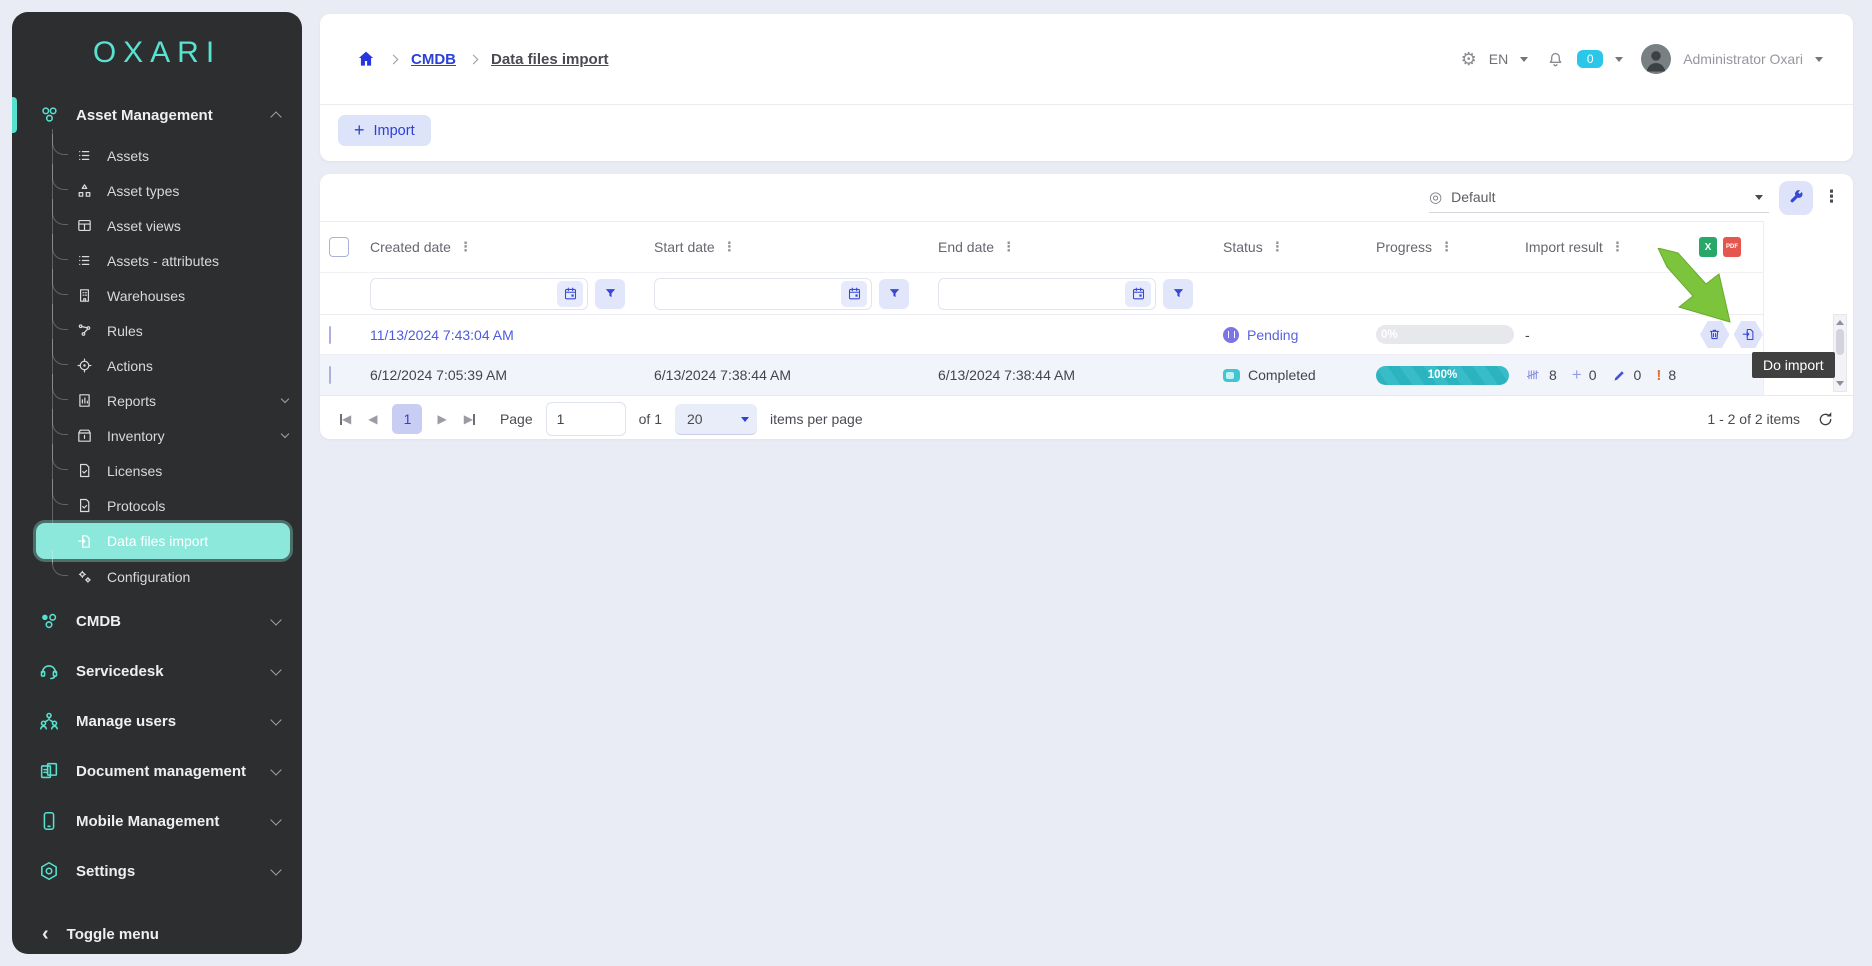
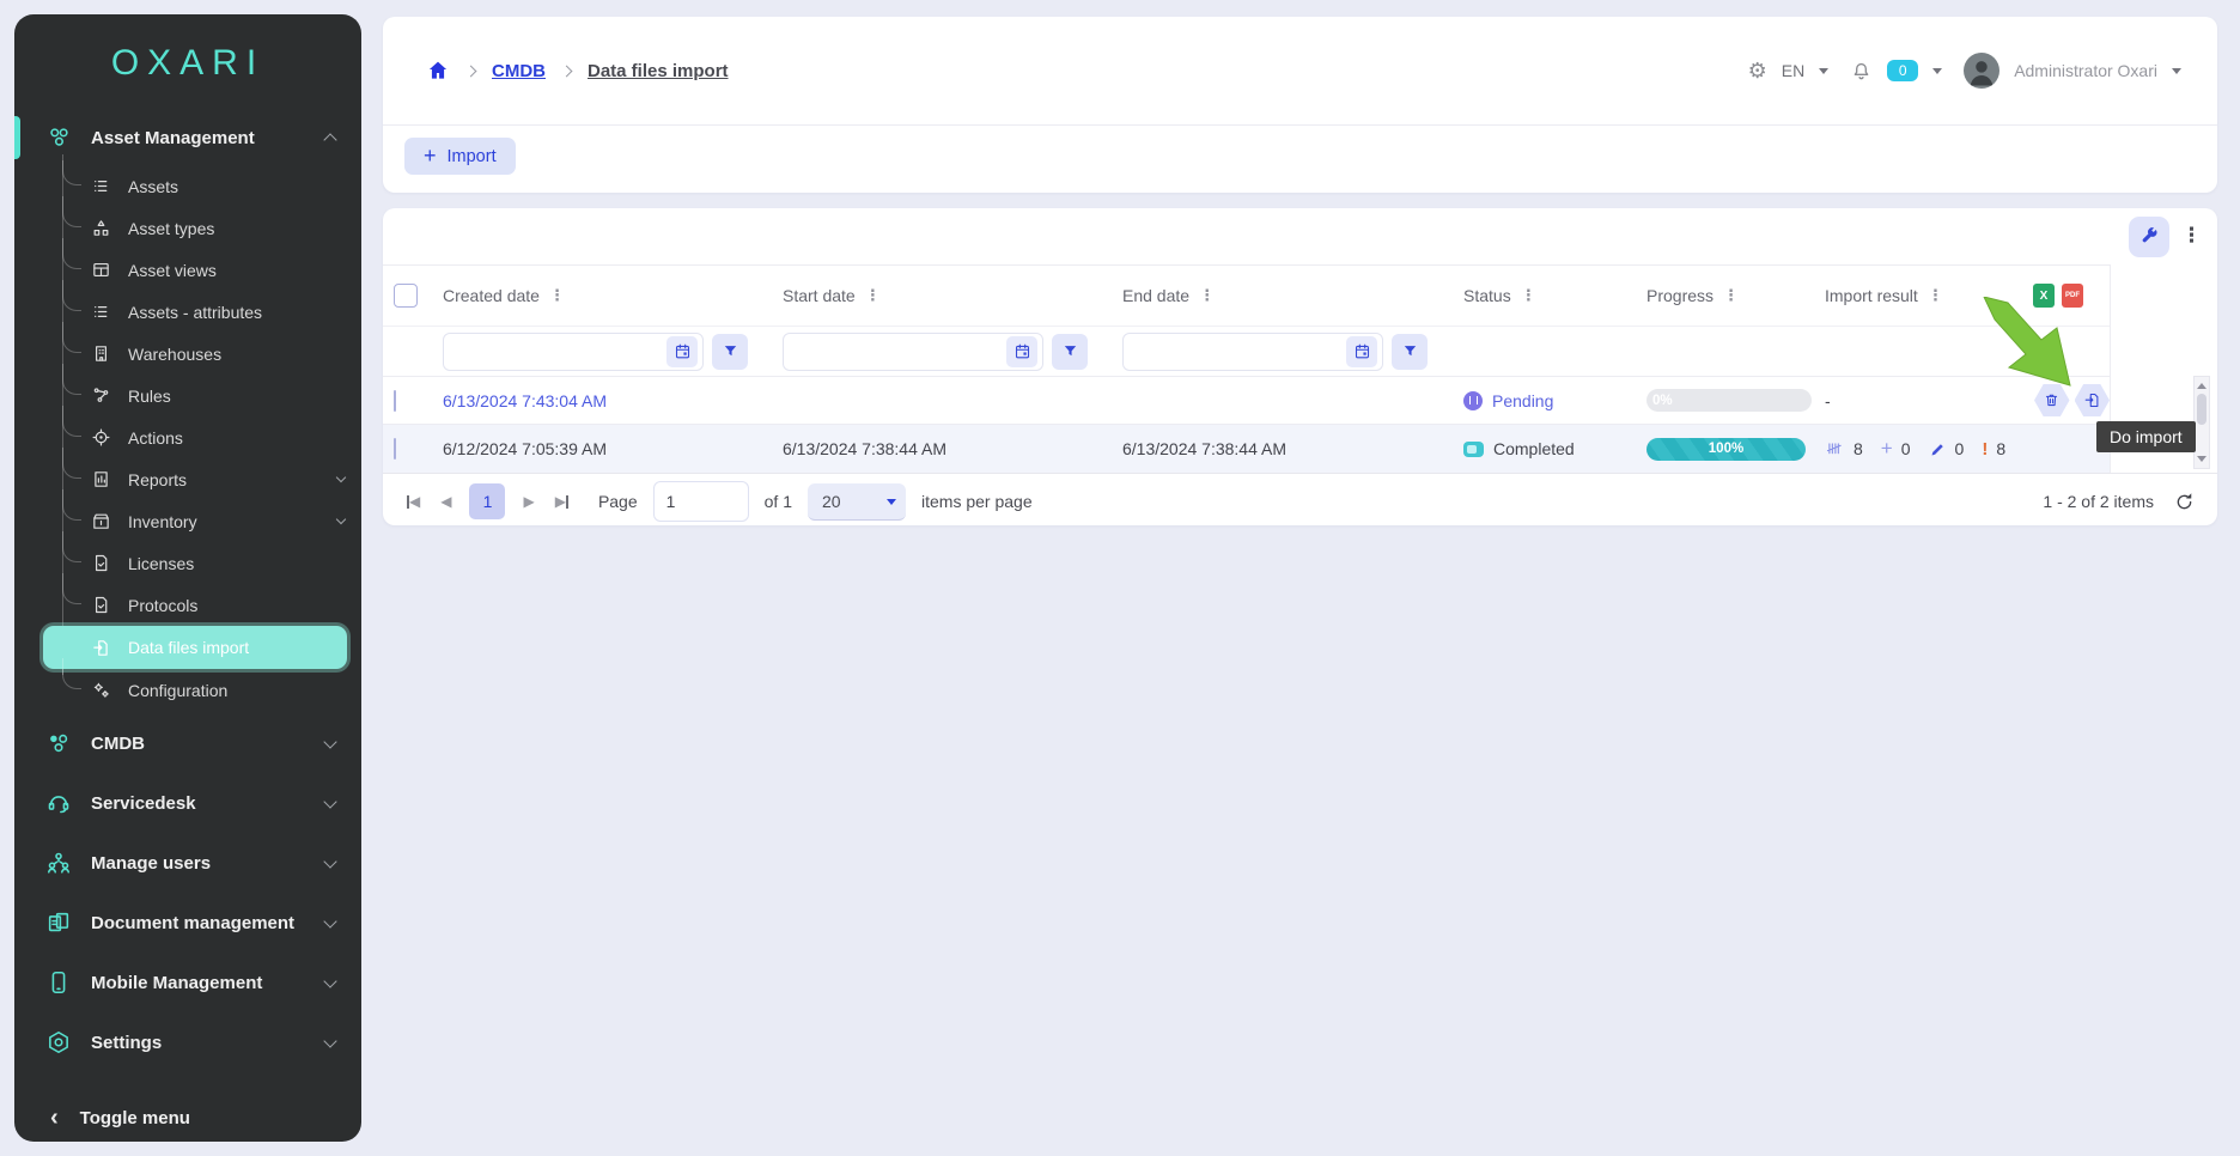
  OXARI
  Asset Management
  Assets
  Asset types
  Asset views
  Assets - attributes
  Warehouses
  Rules
  Actions
  Reports
  Inventory
  Licenses
  Protocols
  Data files import
  Configuration
  CMDB
  Servicedesk
  Manage users
  Document management
  Mobile Management
  Settings
  ‹
  Toggle menu
  CMDB
  Data files import
  ⚙
  EN
  0
  Administrator Oxari
  +
  Import
- ◎
- Default
  ⋮
  Created date
  ⋮
  Start date
  ⋮
  End date
  ⋮
  Status
  ⋮
  Progress
  ⋮
  Import result
  ⋮
  X
- 11/13/2024 7:43:04 AM
+ 6/13/2024 7:43:04 AM
  Pending
  0%
  -
  6/12/2024 7:05:39 AM
  6/13/2024 7:38:44 AM
  6/13/2024 7:38:44 AM
  Completed
  100%
  8
  +
  0
  0
  !
  8
  ◀
  ◀
  1
  ▶
  ▶
  Page
  1
  of 1
  20
  items per page
  1 - 2 of 2 items
  Do import
